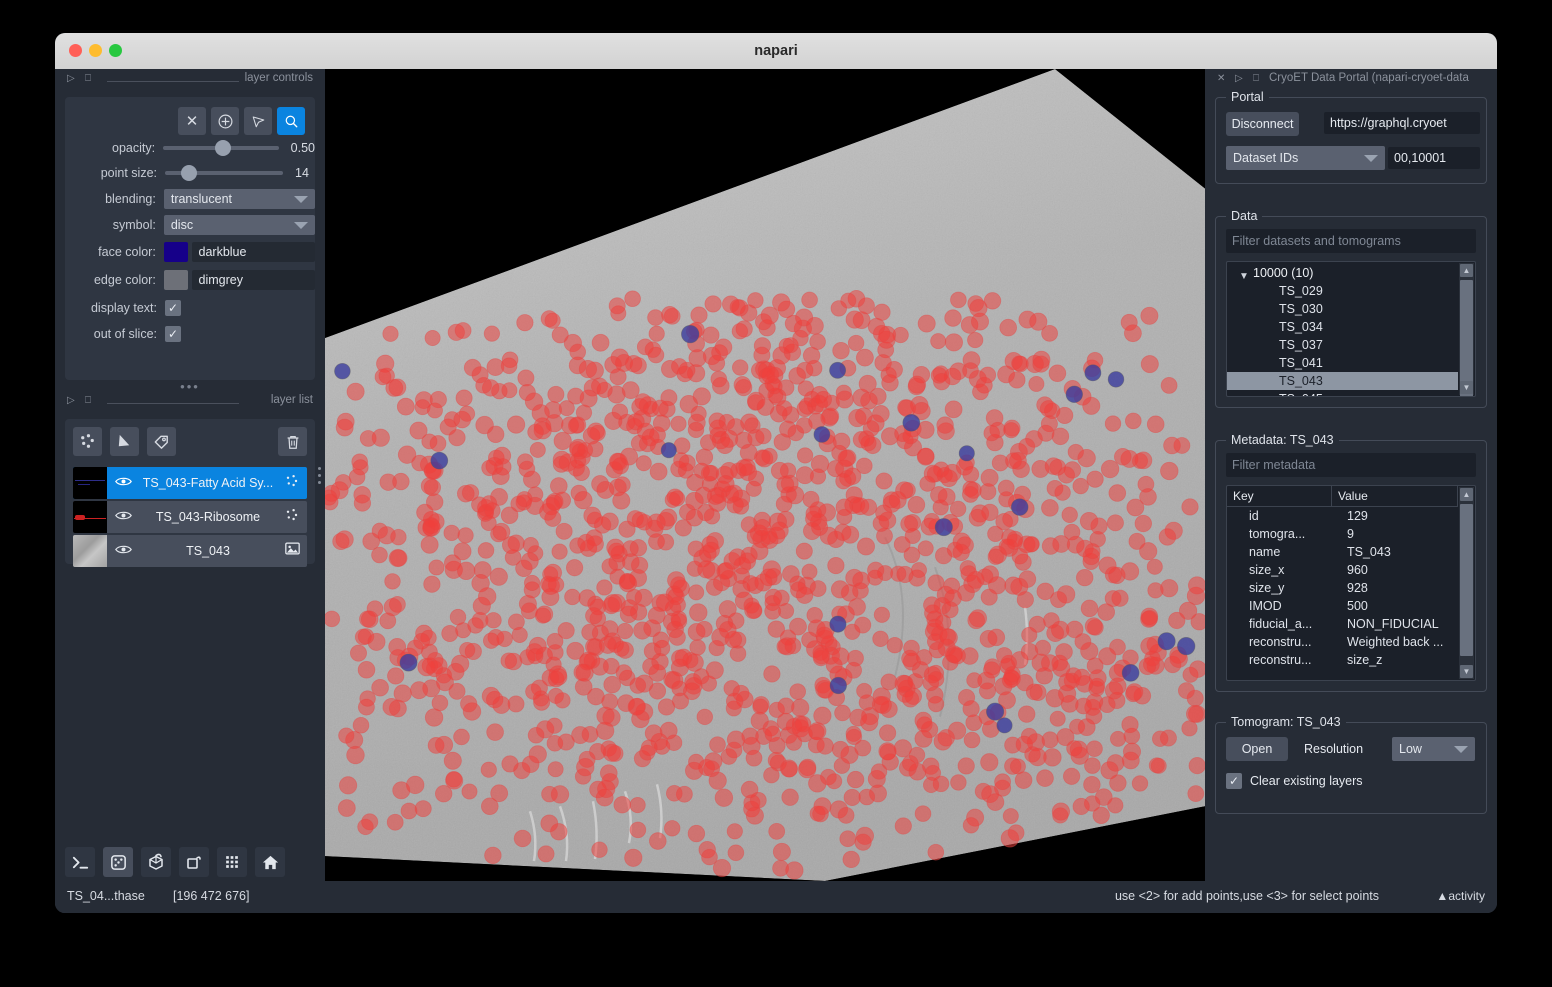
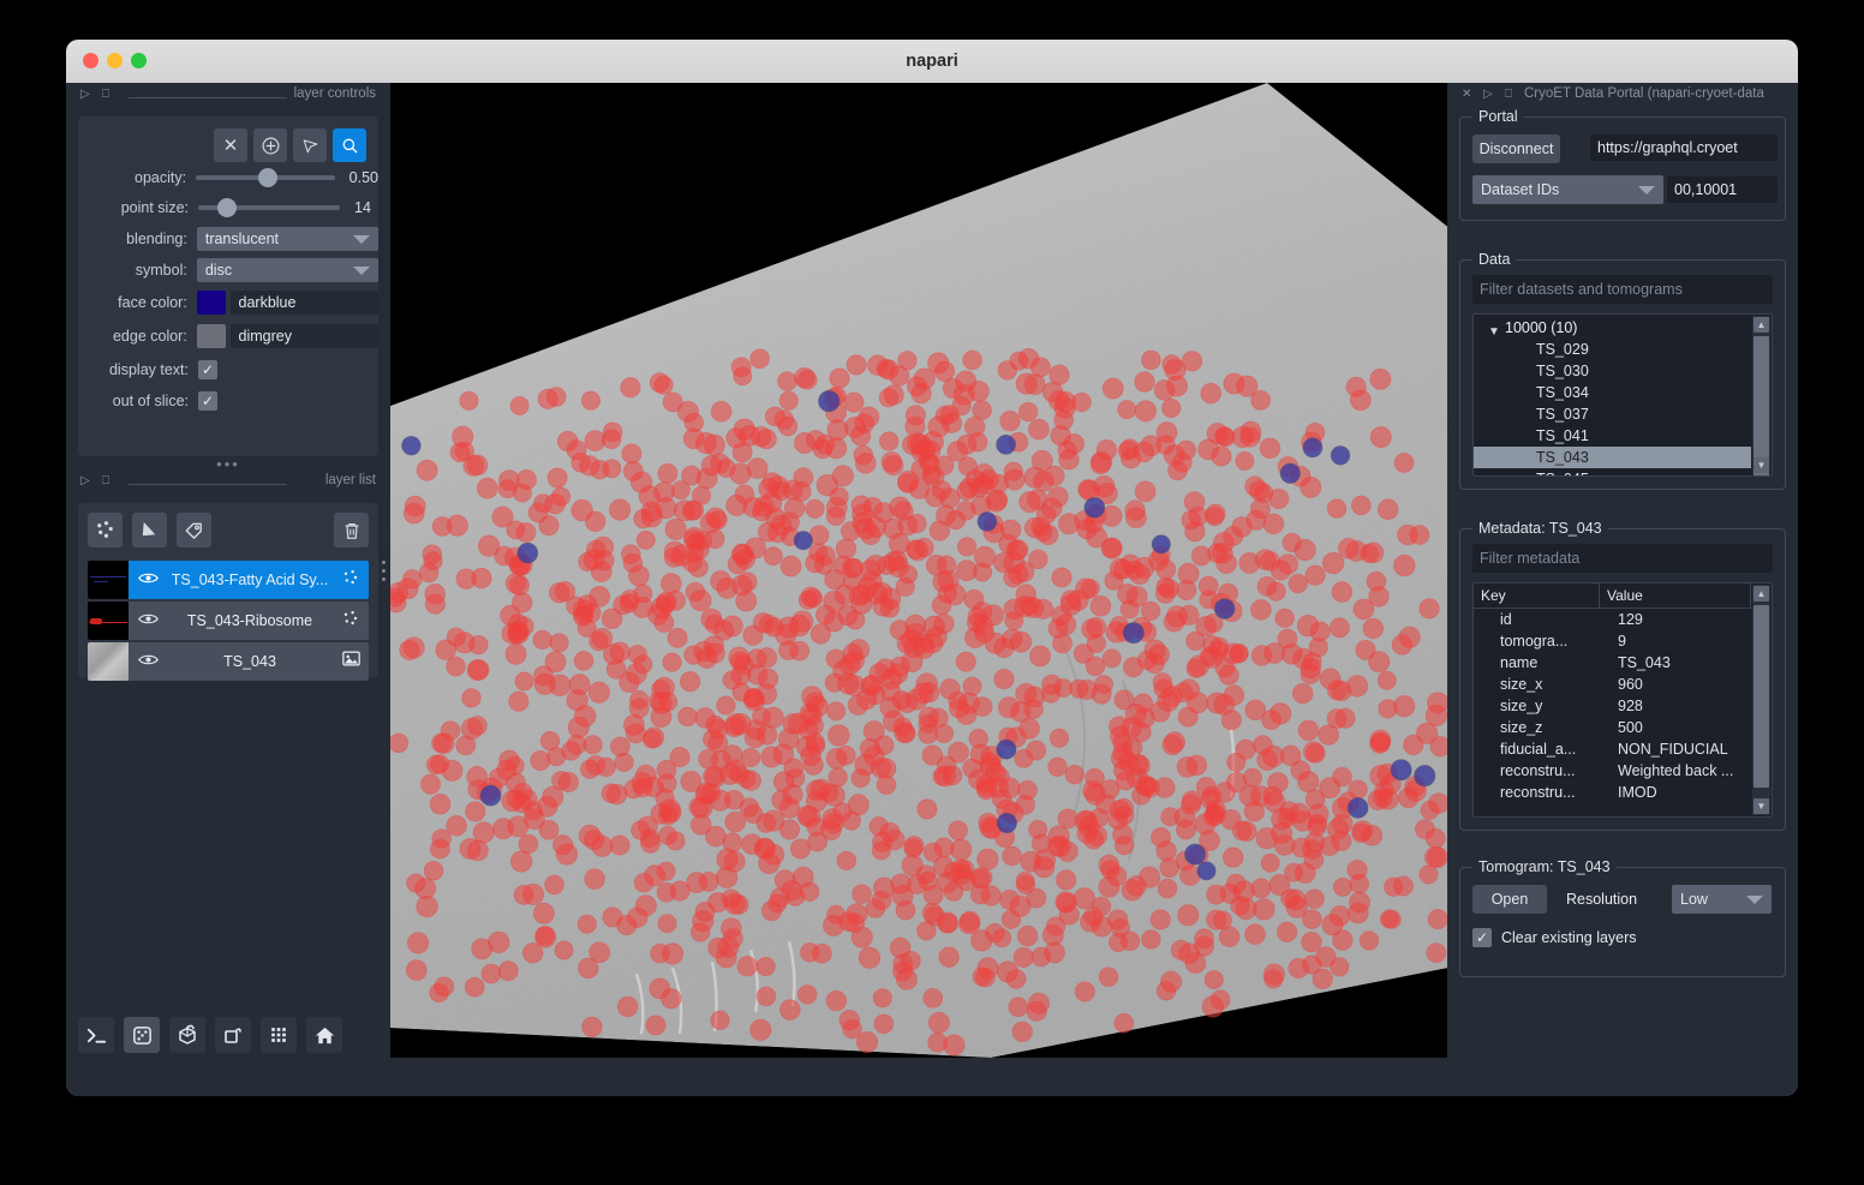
  napari
  ▷
  ⎕
  layer controls
  ✕
  opacity:
  0.50
  point size:
  14
  blending:
  translucent
  symbol:
  disc
  face color:
  darkblue
  edge color:
  dimgrey
  display text:
  ✓
  out of slice:
  ✓
  •••
  ▷
  ⎕
  layer list
  TS_043-Fatty Acid Sy...
  TS_043-Ribosome
  TS_043
  ✕
  ▷
  ⎕
  CryoET Data Portal (napari-cryoet-data
  Portal
  Disconnect
  https://graphql.cryoet
  Dataset IDs
  00,10001
  Data
  Filter datasets and tomograms
  ▼
  10000 (10)
  TS_029
  TS_030
  TS_034
  TS_037
  TS_041
  TS_043
  ▲
  ▼
  Metadata: TS_043
  Filter metadata
  Key
  Value
  id
  129
  tomogra...
  9
  name
  TS_043
  size_x
  960
  size_y
  928
- IMOD
+ size_z
  500
  fiducial_a...
  NON_FIDUCIAL
  reconstru...
  Weighted back ...
  reconstru...
- size_z
+ IMOD
  ▲
  ▼
  Tomogram: TS_043
  Open
  Resolution
  Low
  ✓
  Clear existing layers
- TS_04...thase
- [196 472 676]
- use <2> for add points,use <3> for select points
- ▲activity
